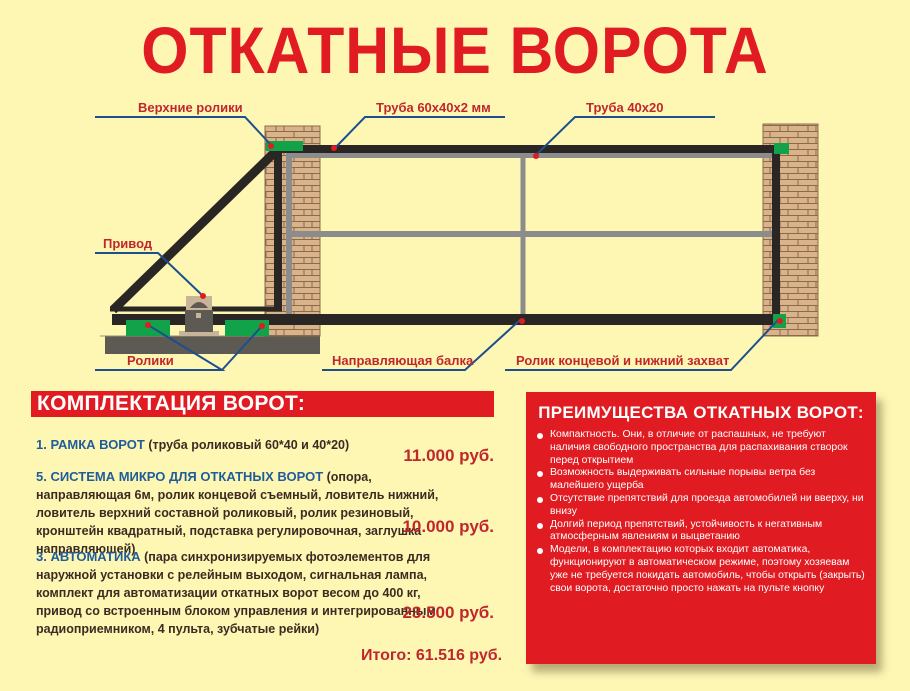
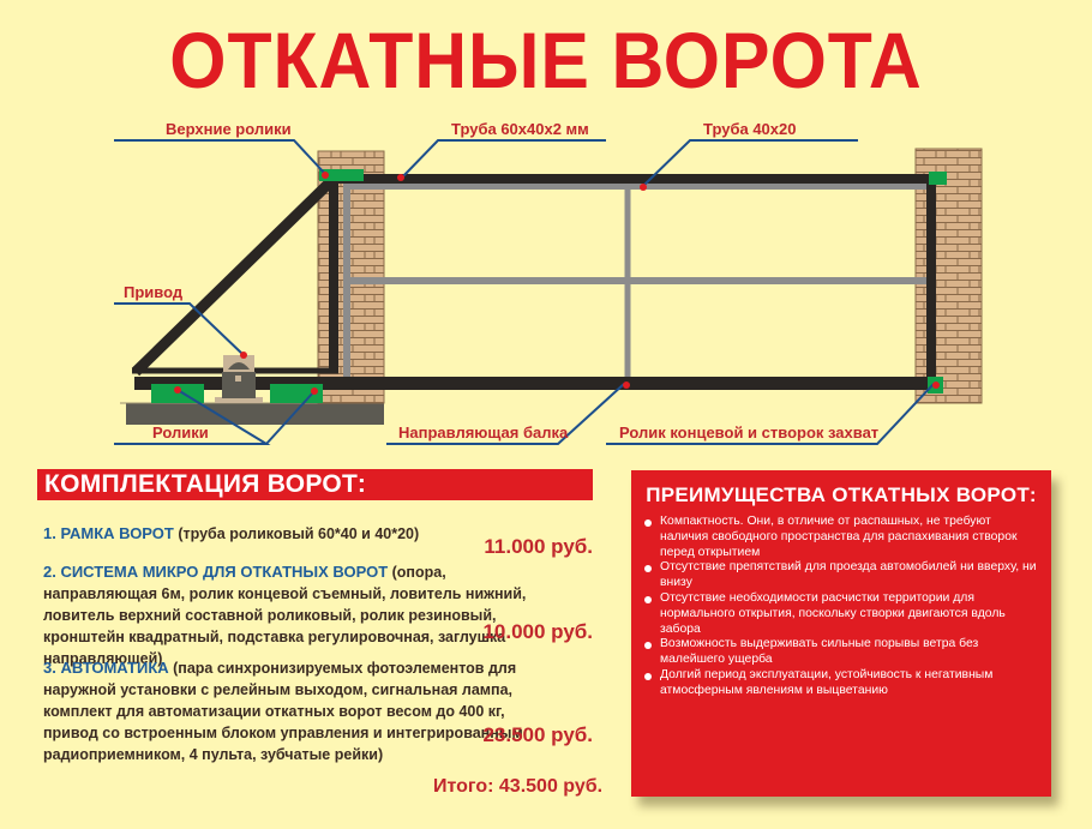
  ОТКАТНЫЕ ВОРОТА
  Верхние ролики
  Труба 60х40х2 мм
  Труба 40х20
  Привод
  Ролики
  Направляющая балка
- Ролик концевой и нижний захват
+ Ролик концевой и створок захват
  КОМПЛЕКТАЦИЯ ВОРОТ:
  1. РАМКА ВОРОТ (труба роликовый 60*40 и 40*20)
  11.000 руб.
- 5. СИСТЕМА МИКРО ДЛЯ ОТКАТНЫХ ВОРОТ (опора, направляющая 6м, ролик концевой съемный, ловитель нижний, ловитель верхний составной роликовый, ролик резиновый, кронштейн квадратный, подставка регулировочная, заглушка направляющей)
+ 2. СИСТЕМА МИКРО ДЛЯ ОТКАТНЫХ ВОРОТ (опора, направляющая 6м, ролик концевой съемный, ловитель нижний, ловитель верхний составной роликовый, ролик резиновый, кронштейн квадратный, подставка регулировочная, заглушка направляющей)
  10.000 руб.
  3. АВТОМАТИКА (пара синхронизируемых фотоэлементов для наружной установки с релейным выходом, сигнальная лампа, комплект для автоматизации откатных ворот весом до 400 кг, привод со встроенным блоком управления и интегрированным радиоприемником, 4 пульта, зубчатые рейки)
  23.500 руб.
- Итого: 61.516 руб.
+ Итого: 43.500 руб.
  ПРЕИМУЩЕСТВА ОТКАТНЫХ ВОРОТ:
  Компактность. Они, в отличие от распашных, не требуют наличия свободного пространства для распахивания створок перед открытием
- Возможность выдерживать сильные порывы ветра без малейшего ущерба
+ Отсутствие препятствий для проезда автомобилей ни вверху, ни внизу
+ Отсутствие необходимости расчистки территории для нормального открытия, поскольку створки двигаются вдоль забора
- Отсутствие препятствий для проезда автомобилей ни вверху, ни внизу
+ Возможность выдерживать сильные порывы ветра без малейшего ущерба
- Долгий период препятствий, устойчивость к негативным атмосферным явлениям и выцветанию
+ Долгий период эксплуатации, устойчивость к негативным атмосферным явлениям и выцветанию
- Модели, в комплектацию которых входит автоматика, функционируют в автоматическом режиме, поэтому хозяевам уже не требуется покидать автомобиль, чтобы открыть (закрыть) свои ворота, достаточно просто нажать на пульте кнопку
